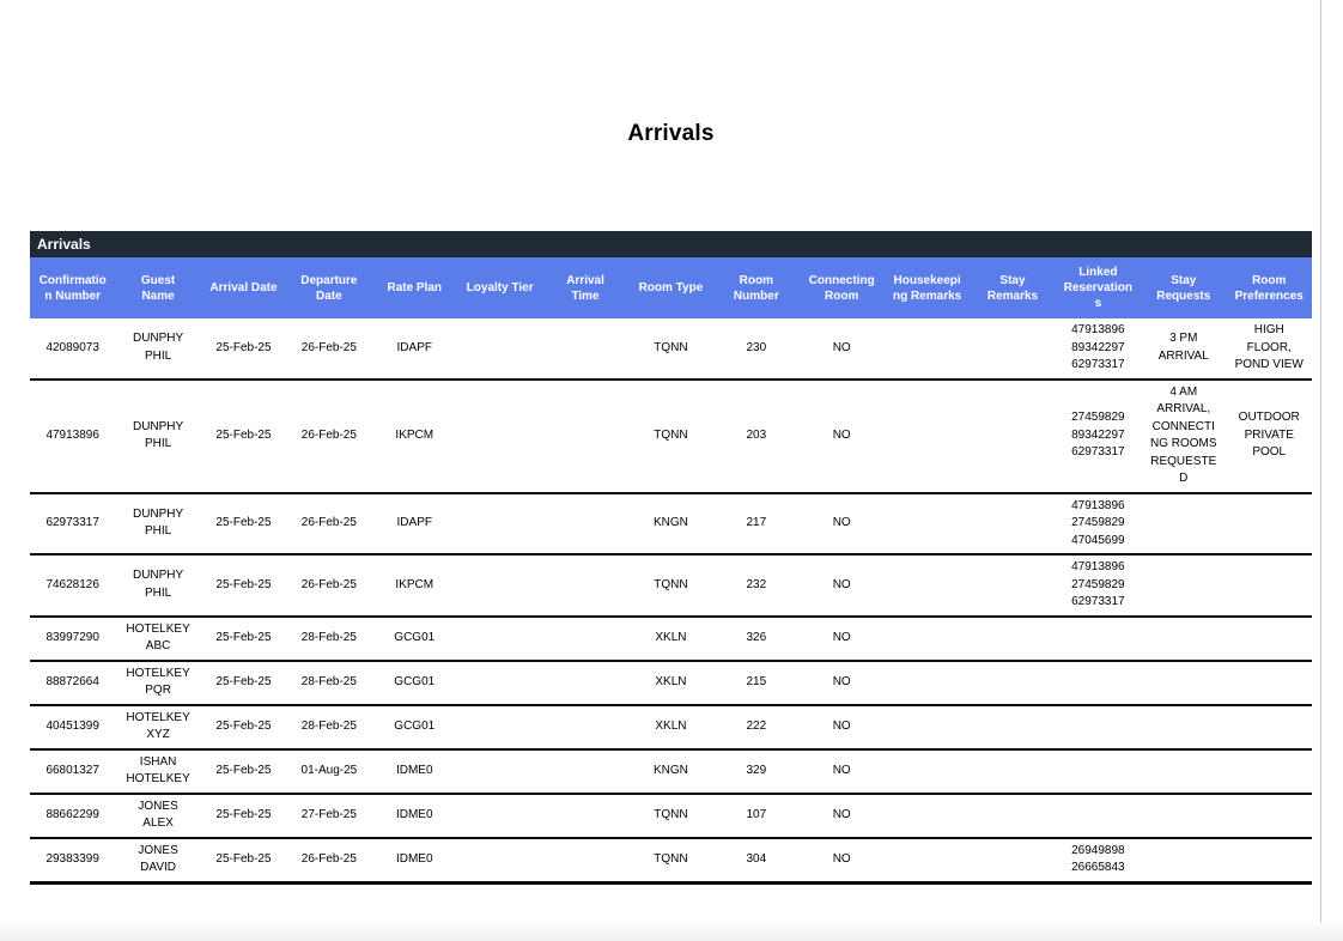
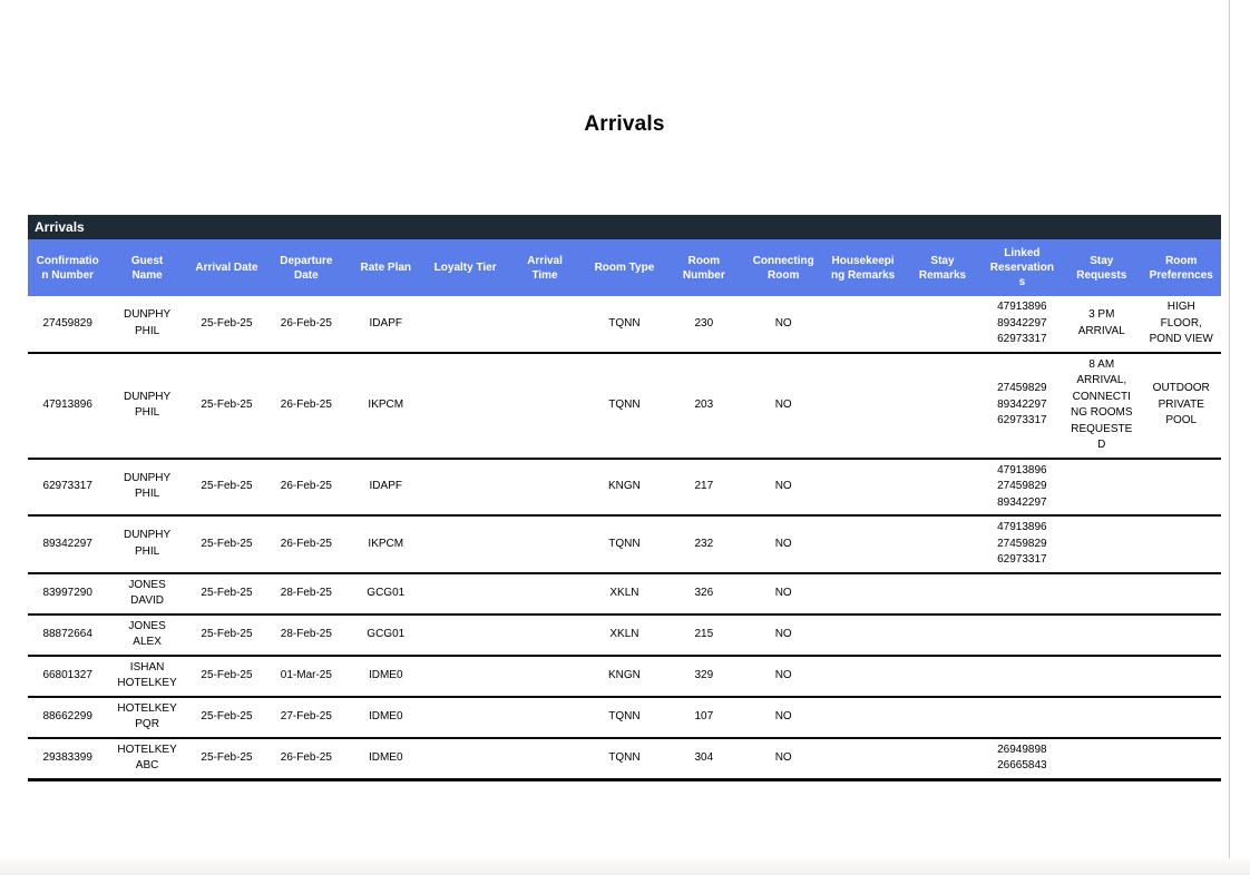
  Arrivals
  Arrivals
  Confirmation Number	Guest Name	Arrival Date	Departure Date	Rate Plan	Loyalty Tier	Arrival Time	Room Type	Room Number	Connecting Room	Housekeeping Remarks	Stay Remarks	Linked Reservations	Stay Requests	Room Preferences
- 42089073	DUNPHY PHIL	25-Feb-25	26-Feb-25	IDAPF			TQNN	230	NO			47913896 89342297 62973317	3 PM ARRIVAL	HIGH FLOOR, POND VIEW
+ 27459829	DUNPHY PHIL	25-Feb-25	26-Feb-25	IDAPF			TQNN	230	NO			47913896 89342297 62973317	3 PM ARRIVAL	HIGH FLOOR, POND VIEW
- 47913896	DUNPHY PHIL	25-Feb-25	26-Feb-25	IKPCM			TQNN	203	NO			27459829 89342297 62973317	4 AM ARRIVAL, CONNECTING ROOMS REQUESTED	OUTDOOR PRIVATE POOL
+ 47913896	DUNPHY PHIL	25-Feb-25	26-Feb-25	IKPCM			TQNN	203	NO			27459829 89342297 62973317	8 AM ARRIVAL, CONNECTING ROOMS REQUESTED	OUTDOOR PRIVATE POOL
- 62973317	DUNPHY PHIL	25-Feb-25	26-Feb-25	IDAPF			KNGN	217	NO			47913896 27459829 47045699
+ 62973317	DUNPHY PHIL	25-Feb-25	26-Feb-25	IDAPF			KNGN	217	NO			47913896 27459829 89342297
- 74628126	DUNPHY PHIL	25-Feb-25	26-Feb-25	IKPCM			TQNN	232	NO			47913896 27459829 62973317
+ 89342297	DUNPHY PHIL	25-Feb-25	26-Feb-25	IKPCM			TQNN	232	NO			47913896 27459829 62973317
- 83997290	HOTELKEY ABC	25-Feb-25	28-Feb-25	GCG01			XKLN	326	NO
+ 83997290	JONES DAVID	25-Feb-25	28-Feb-25	GCG01			XKLN	326	NO
- 88872664	HOTELKEY PQR	25-Feb-25	28-Feb-25	GCG01			XKLN	215	NO
+ 88872664	JONES ALEX	25-Feb-25	28-Feb-25	GCG01			XKLN	215	NO
- 40451399	HOTELKEY XYZ	25-Feb-25	28-Feb-25	GCG01			XKLN	222	NO
- 66801327	ISHAN HOTELKEY	25-Feb-25	01-Aug-25	IDME0			KNGN	329	NO
+ 66801327	ISHAN HOTELKEY	25-Feb-25	01-Mar-25	IDME0			KNGN	329	NO
- 88662299	JONES ALEX	25-Feb-25	27-Feb-25	IDME0			TQNN	107	NO
+ 88662299	HOTELKEY PQR	25-Feb-25	27-Feb-25	IDME0			TQNN	107	NO
- 29383399	JONES DAVID	25-Feb-25	26-Feb-25	IDME0			TQNN	304	NO			26949898 26665843
+ 29383399	HOTELKEY ABC	25-Feb-25	26-Feb-25	IDME0			TQNN	304	NO			26949898 26665843
